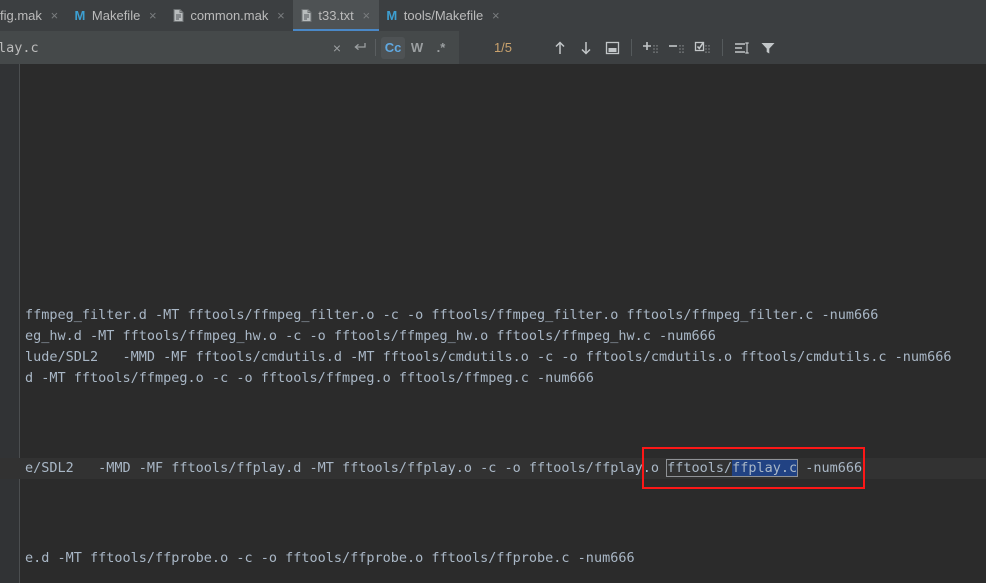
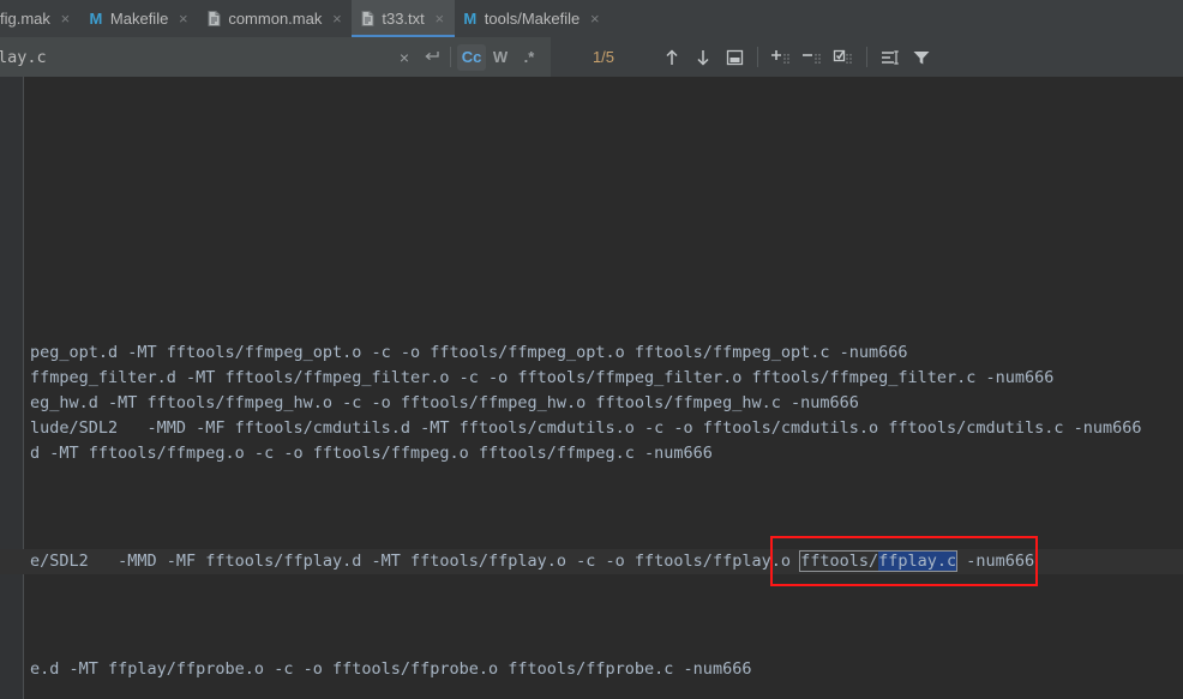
  fig.mak
  ×
  M
  Makefile
  ×
  common.mak
  ×
  t33.txt
  ×
  M
  tools/Makefile
  ×
  lay.c
  ×
  Cc
  W
  .*
  1/5
+ peg_opt.d -MT fftools/ffmpeg_opt.o -c -o fftools/ffmpeg_opt.o fftools/ffmpeg_opt.c -num666
  ffmpeg_filter.d -MT fftools/ffmpeg_filter.o -c -o fftools/ffmpeg_filter.o fftools/ffmpeg_filter.c -num666
  eg_hw.d -MT fftools/ffmpeg_hw.o -c -o fftools/ffmpeg_hw.o fftools/ffmpeg_hw.c -num666
  lude/SDL2 -MMD -MF fftools/cmdutils.d -MT fftools/cmdutils.o -c -o fftools/cmdutils.o fftools/cmdutils.c -num666
  d -MT fftools/ffmpeg.o -c -o fftools/ffmpeg.o fftools/ffmpeg.c -num666
  e/SDL2 -MMD -MF fftools/ffplay.d -MT fftools/ffplay.o -c -o fftools/ffplay.o fftools/ffplay.c -num666
- e.d -MT fftools/ffprobe.o -c -o fftools/ffprobe.o fftools/ffprobe.c -num666
+ e.d -MT ffplay/ffprobe.o -c -o fftools/ffprobe.o fftools/ffprobe.c -num666
